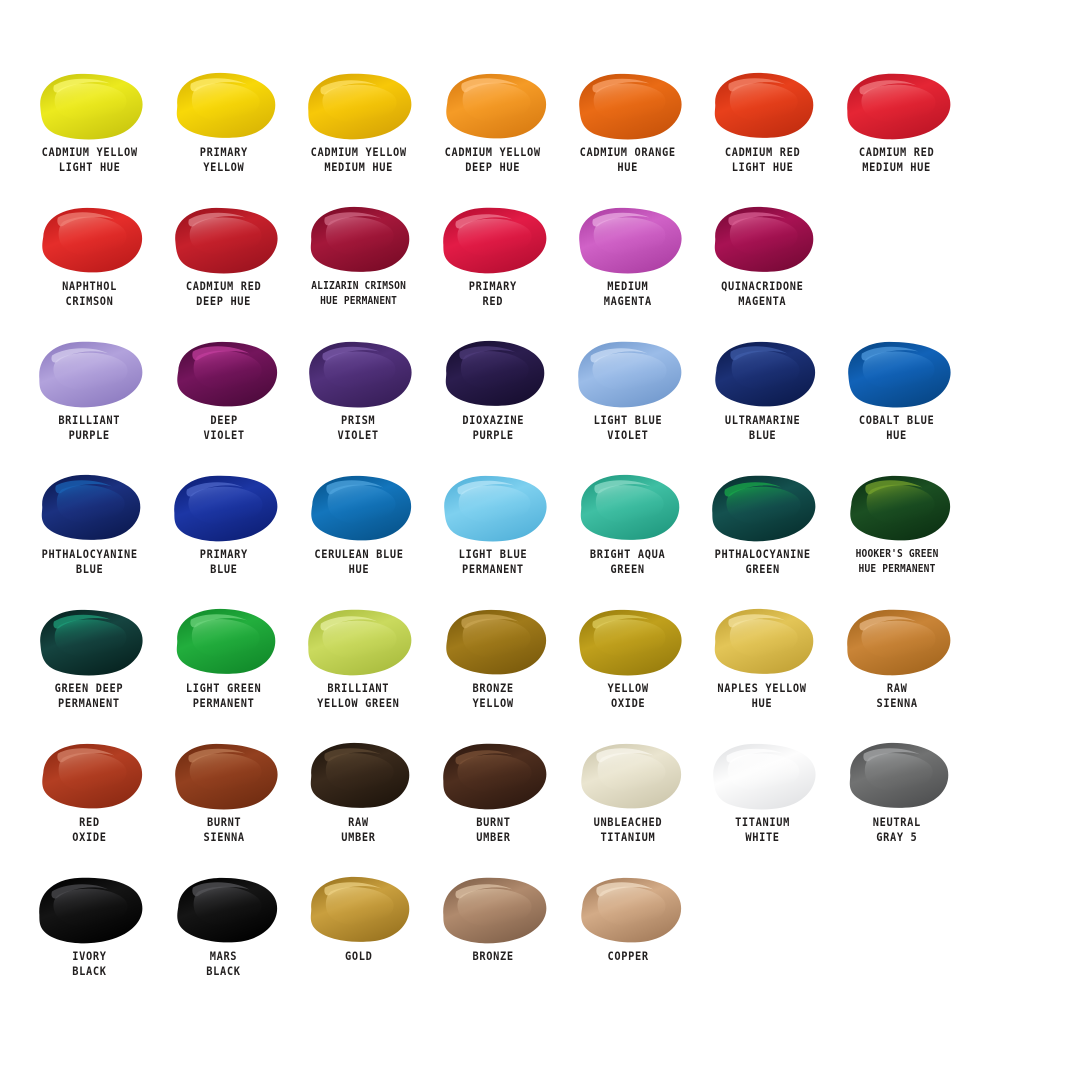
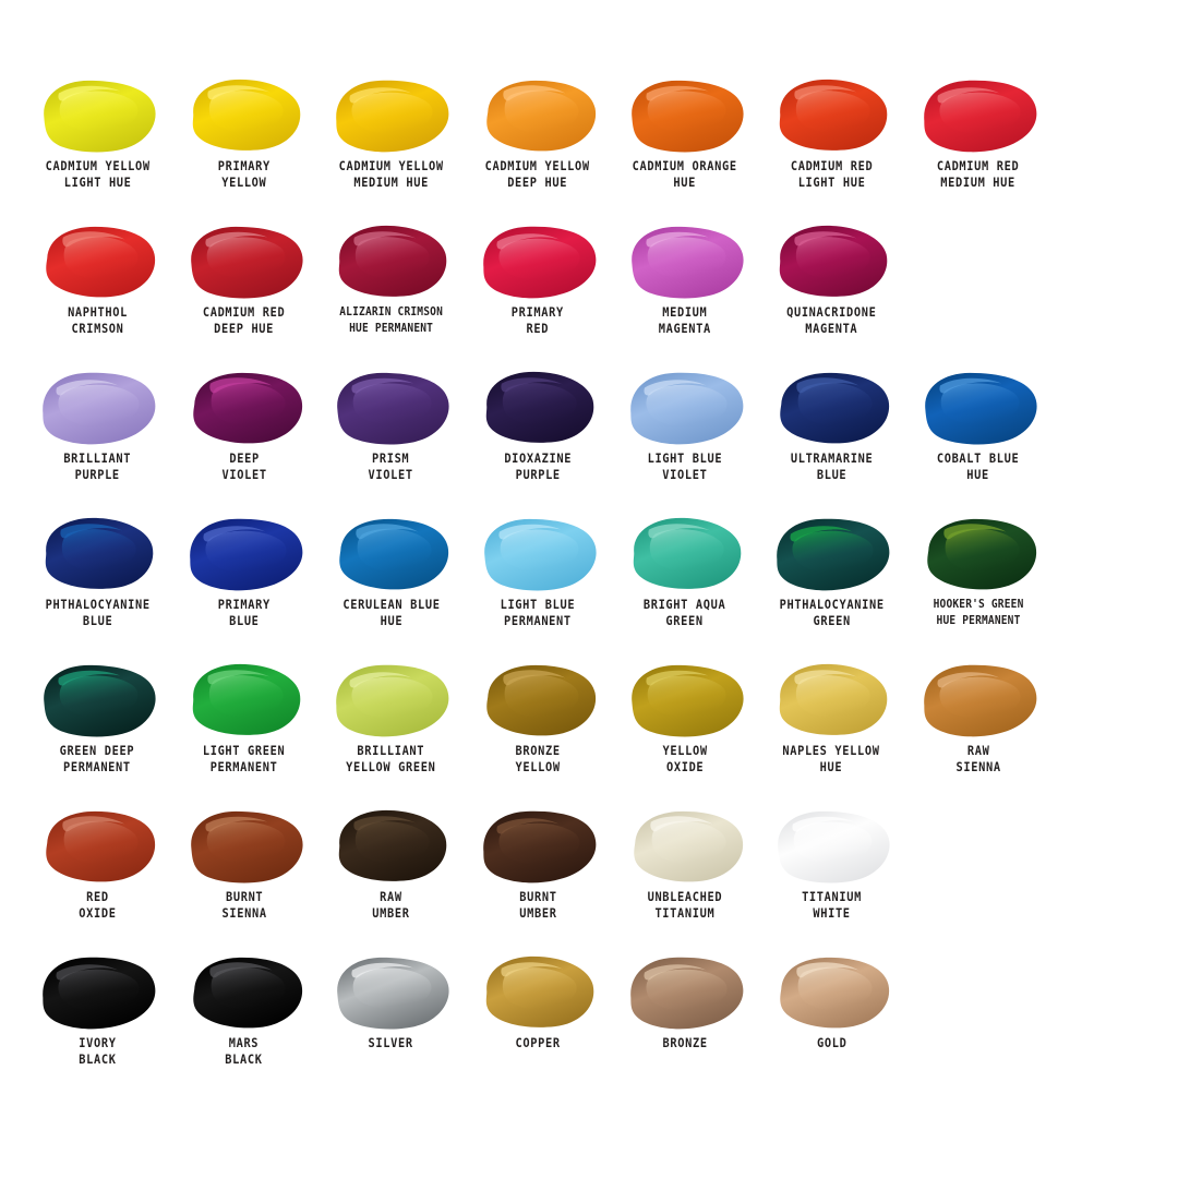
  CADMIUM YELLOW
  LIGHT HUE
  PRIMARY
  YELLOW
  CADMIUM YELLOW
  MEDIUM HUE
  CADMIUM YELLOW
  DEEP HUE
  CADMIUM ORANGE
  HUE
  CADMIUM RED
  LIGHT HUE
  CADMIUM RED
  MEDIUM HUE
  NAPHTHOL
  CRIMSON
  CADMIUM RED
  DEEP HUE
  ALIZARIN CRIMSON
  HUE PERMANENT
  PRIMARY
  RED
  MEDIUM
  MAGENTA
  QUINACRIDONE
  MAGENTA
  BRILLIANT
  PURPLE
  DEEP
  VIOLET
  PRISM
  VIOLET
  DIOXAZINE
  PURPLE
  LIGHT BLUE
  VIOLET
  ULTRAMARINE
  BLUE
  COBALT BLUE
  HUE
  PHTHALOCYANINE
  BLUE
  PRIMARY
  BLUE
  CERULEAN BLUE
  HUE
  LIGHT BLUE
  PERMANENT
  BRIGHT AQUA
  GREEN
  PHTHALOCYANINE
  GREEN
  HOOKER'S GREEN
  HUE PERMANENT
  GREEN DEEP
  PERMANENT
  LIGHT GREEN
  PERMANENT
  BRILLIANT
  YELLOW GREEN
  BRONZE
  YELLOW
  YELLOW
  OXIDE
  NAPLES YELLOW
  HUE
  RAW
  SIENNA
  RED
  OXIDE
  BURNT
  SIENNA
  RAW
  UMBER
  BURNT
  UMBER
  UNBLEACHED
  TITANIUM
  TITANIUM
  WHITE
- NEUTRAL
- GRAY 5
  IVORY
  BLACK
  MARS
  BLACK
+ SILVER
- GOLD
+ COPPER
  BRONZE
- COPPER
+ GOLD
